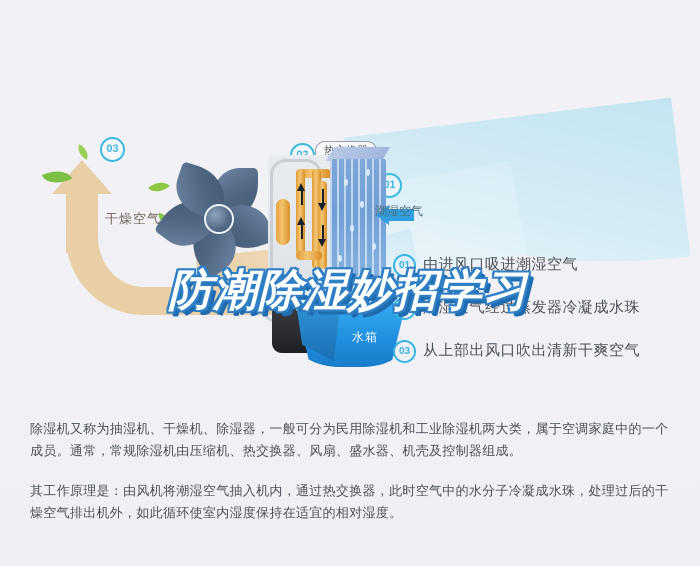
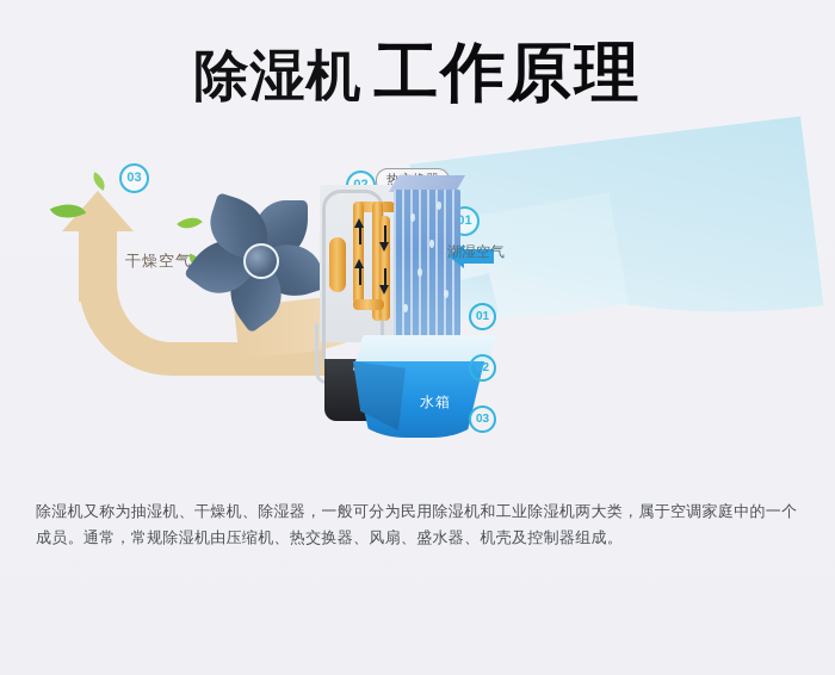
+ 除湿机 工作原理
  干燥空气
  03
  01
  水箱
  潮湿空气
  01
- 由进风口吸进潮湿空气
  02
- 潮湿空气经过蒸发器冷凝成水珠
  03
- 从上部出风口吹出清新干爽空气
- 防潮除湿妙招学习
  除湿机又称为抽湿机、干燥机、除湿器，一般可分为民用除湿机和工业除湿机两大类，属于空调家庭中的一个成员。通常，常规除湿机由压缩机、热交换器、风扇、盛水器、机壳及控制器组成。
- 其工作原理是：由风机将潮湿空气抽入机内，通过热交换器，此时空气中的水分子冷凝成水珠，处理过后的干燥空气排出机外，如此循环使室内湿度保持在适宜的相对湿度。
